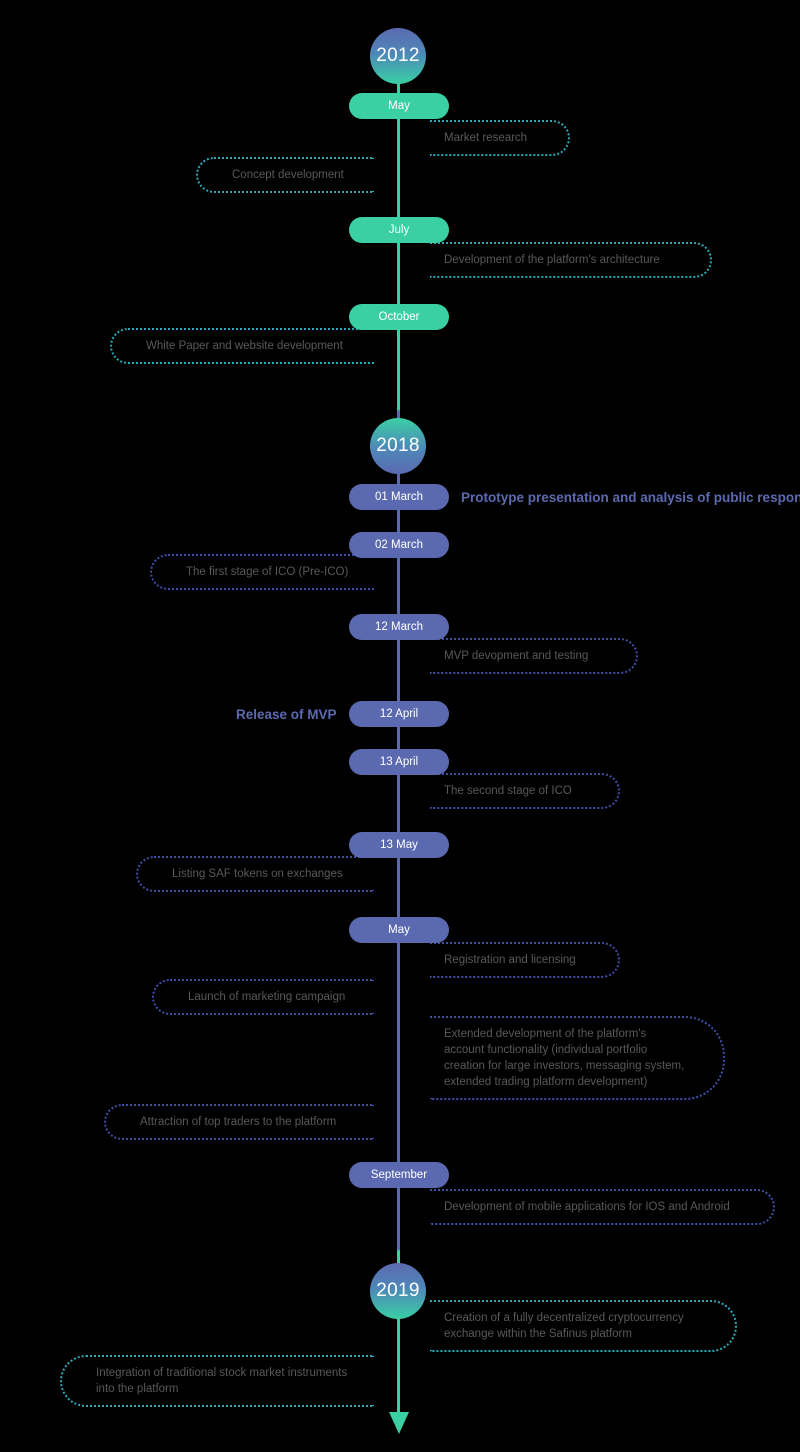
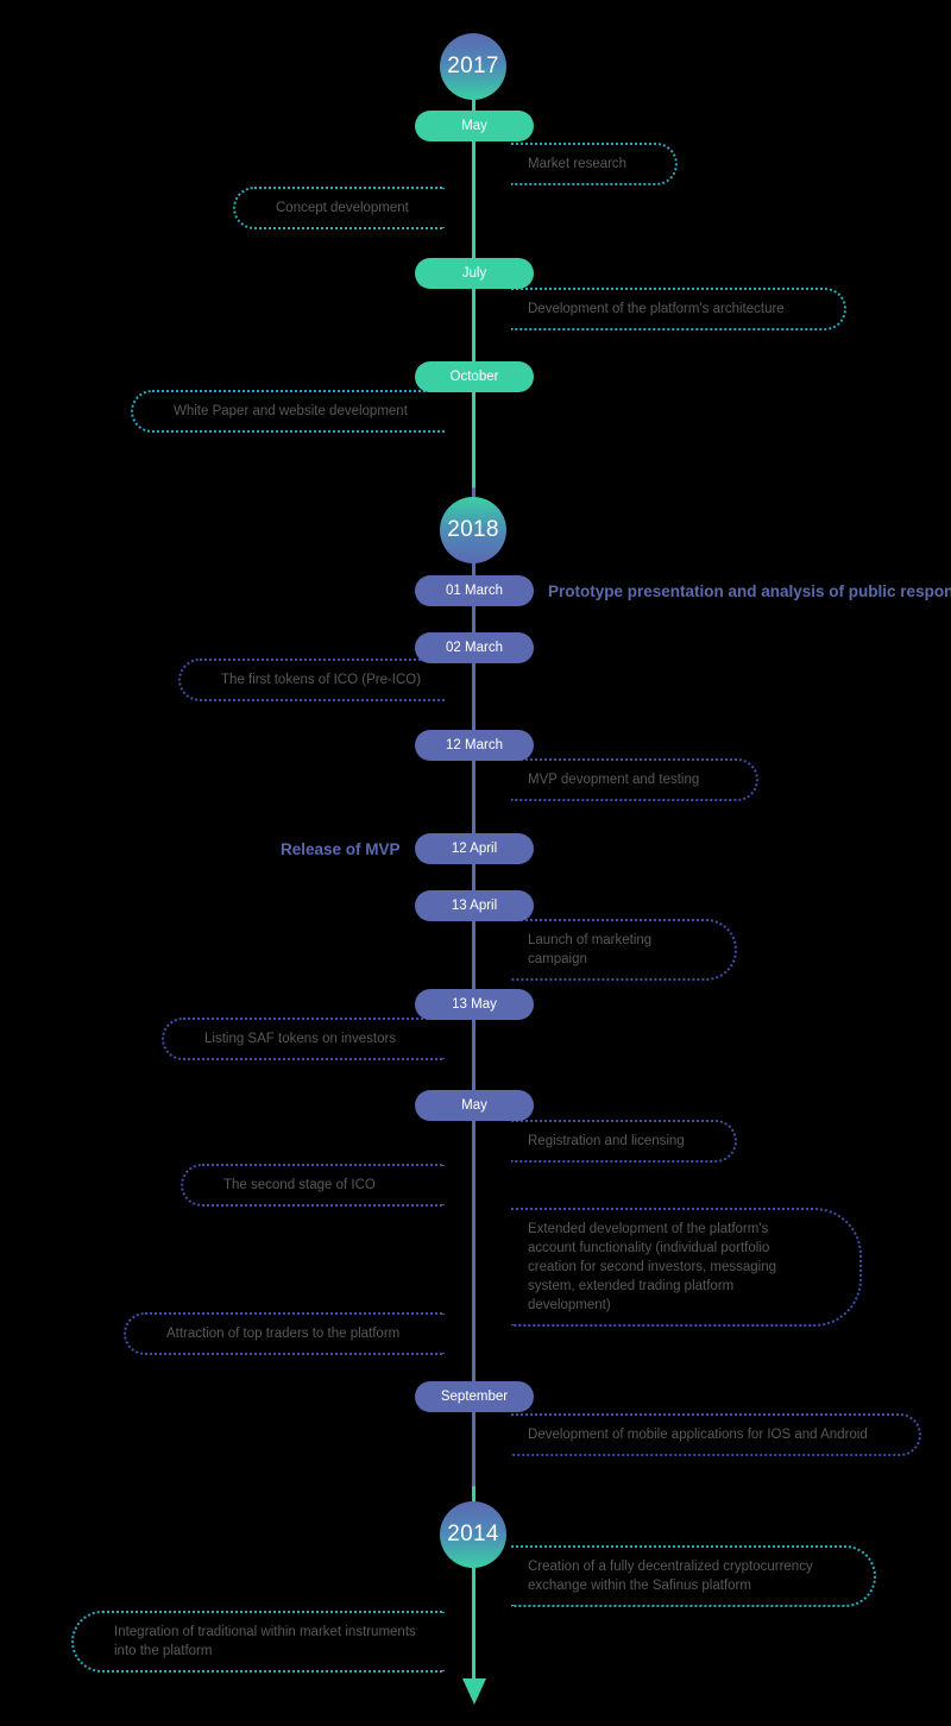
- 2012
+ 2017
  2018
- 2019
+ 2014
  May
  July
  October
  01 March
  02 March
  12 March
  12 April
  13 April
  13 May
  May
  September
  Market research
  Concept development
  Development of the platform's architecture
  White Paper and website development
- The first stage of ICO (Pre-ICO)
+ The first tokens of ICO (Pre-ICO)
  MVP devopment and testing
- The second stage of ICO
+ Launch of marketing campaign
- Listing SAF tokens on exchanges
+ Listing SAF tokens on investors
  Registration and licensing
- Launch of marketing campaign
+ The second stage of ICO
- Extended development of the platform's account functionality (individual portfolio creation for large investors, messaging system, extended trading platform development)
+ Extended development of the platform's account functionality (individual portfolio creation for second investors, messaging system, extended trading platform development)
  Attraction of top traders to the platform
  Development of mobile applications for IOS and Android
  Creation of a fully decentralized cryptocurrency exchange within the Safinus platform
- Integration of traditional stock market instruments into the platform
+ Integration of traditional within market instruments into the platform
  Prototype presentation and analysis of public respon
  Release of MVP
